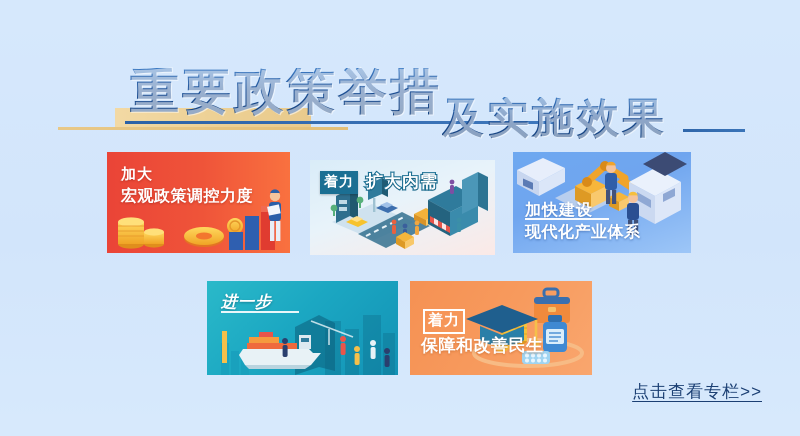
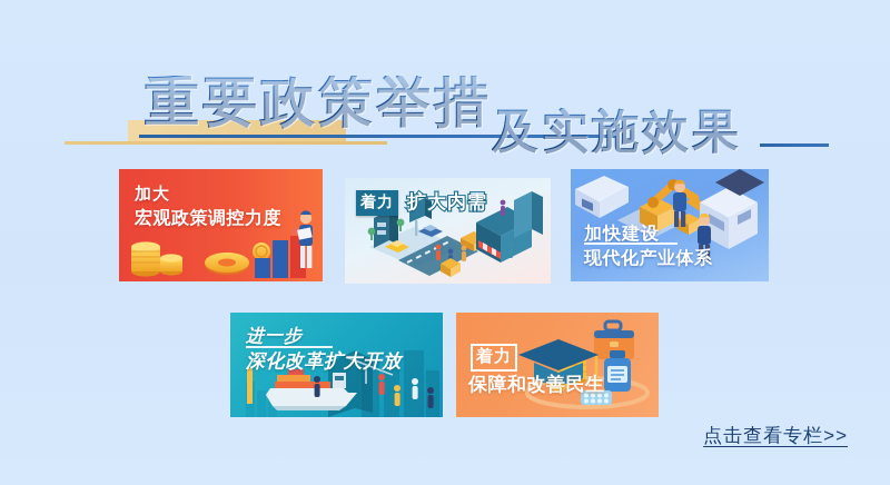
  重要政策举措
  及实施效果
  加大
  宏观政策调控力度
  着力
  扩大内需
  加快建设
  现代化产业体系
  进一步
+ 深化改革扩大开放
  着力
  保障和改善民生
  点击查看专栏>>
